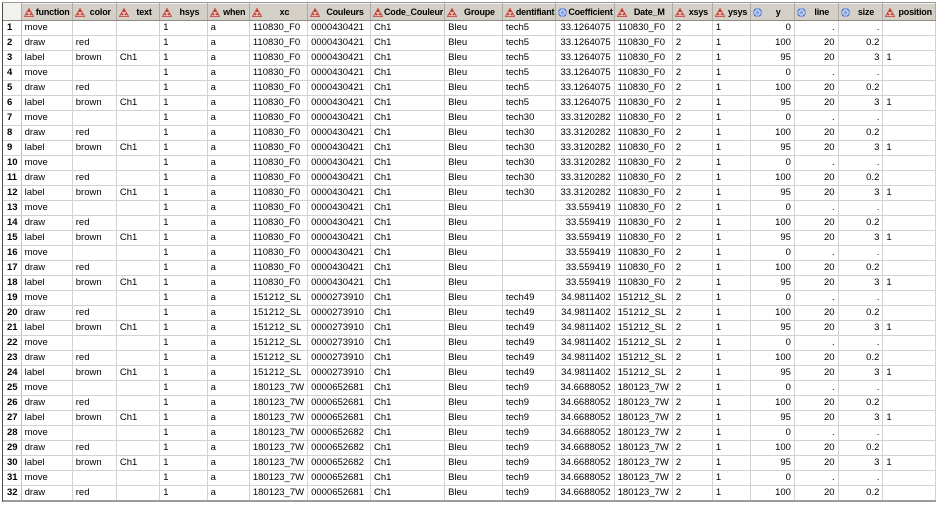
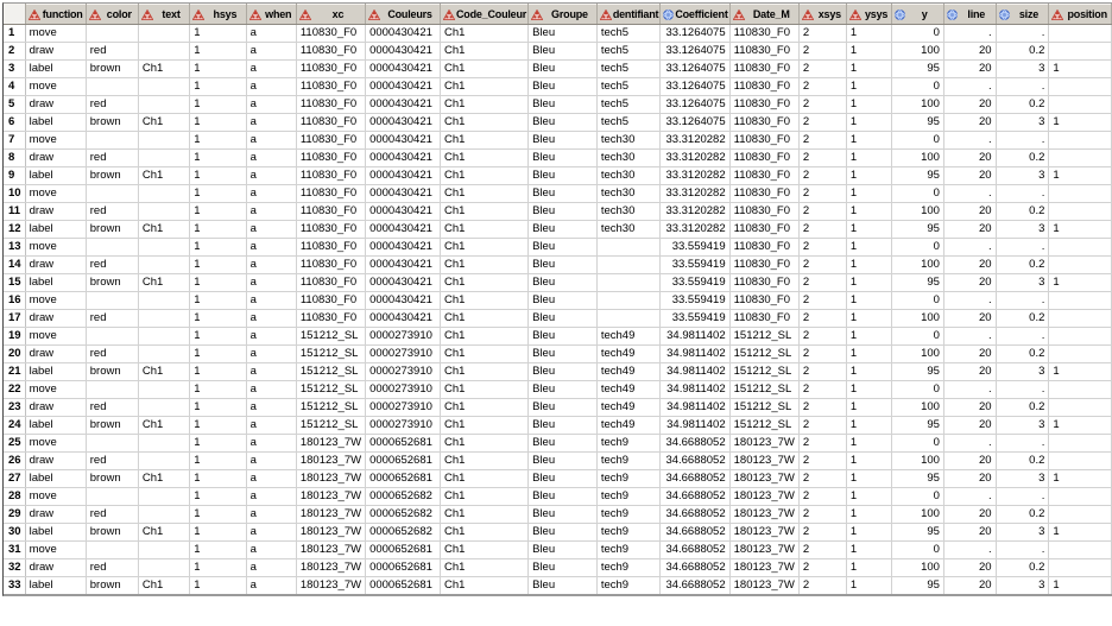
  	function	color	text	hsys	when	xc	Couleurs	Code_Couleur	Groupe	dentifiant	Coefficient	Date_M	xsys	ysys	y	line	size	position
  1	move			1	a	110830_F0	0000430421	Ch1	Bleu	tech5	33.1264075	110830_F0	2	1	0	.	.
  2	draw	red		1	a	110830_F0	0000430421	Ch1	Bleu	tech5	33.1264075	110830_F0	2	1	100	20	0.2
  3	label	brown	Ch1	1	a	110830_F0	0000430421	Ch1	Bleu	tech5	33.1264075	110830_F0	2	1	95	20	3	1
  4	move			1	a	110830_F0	0000430421	Ch1	Bleu	tech5	33.1264075	110830_F0	2	1	0	.	.
  5	draw	red		1	a	110830_F0	0000430421	Ch1	Bleu	tech5	33.1264075	110830_F0	2	1	100	20	0.2
  6	label	brown	Ch1	1	a	110830_F0	0000430421	Ch1	Bleu	tech5	33.1264075	110830_F0	2	1	95	20	3	1
  7	move			1	a	110830_F0	0000430421	Ch1	Bleu	tech30	33.3120282	110830_F0	2	1	0	.	.
  8	draw	red		1	a	110830_F0	0000430421	Ch1	Bleu	tech30	33.3120282	110830_F0	2	1	100	20	0.2
  9	label	brown	Ch1	1	a	110830_F0	0000430421	Ch1	Bleu	tech30	33.3120282	110830_F0	2	1	95	20	3	1
  10	move			1	a	110830_F0	0000430421	Ch1	Bleu	tech30	33.3120282	110830_F0	2	1	0	.	.
  11	draw	red		1	a	110830_F0	0000430421	Ch1	Bleu	tech30	33.3120282	110830_F0	2	1	100	20	0.2
  12	label	brown	Ch1	1	a	110830_F0	0000430421	Ch1	Bleu	tech30	33.3120282	110830_F0	2	1	95	20	3	1
  13	move			1	a	110830_F0	0000430421	Ch1	Bleu		33.559419	110830_F0	2	1	0	.	.
  14	draw	red		1	a	110830_F0	0000430421	Ch1	Bleu		33.559419	110830_F0	2	1	100	20	0.2
  15	label	brown	Ch1	1	a	110830_F0	0000430421	Ch1	Bleu		33.559419	110830_F0	2	1	95	20	3	1
  16	move			1	a	110830_F0	0000430421	Ch1	Bleu		33.559419	110830_F0	2	1	0	.	.
  17	draw	red		1	a	110830_F0	0000430421	Ch1	Bleu		33.559419	110830_F0	2	1	100	20	0.2
- 18	label	brown	Ch1	1	a	110830_F0	0000430421	Ch1	Bleu		33.559419	110830_F0	2	1	95	20	3	1
  19	move			1	a	151212_SL	0000273910	Ch1	Bleu	tech49	34.9811402	151212_SL	2	1	0	.	.
  20	draw	red		1	a	151212_SL	0000273910	Ch1	Bleu	tech49	34.9811402	151212_SL	2	1	100	20	0.2
  21	label	brown	Ch1	1	a	151212_SL	0000273910	Ch1	Bleu	tech49	34.9811402	151212_SL	2	1	95	20	3	1
  22	move			1	a	151212_SL	0000273910	Ch1	Bleu	tech49	34.9811402	151212_SL	2	1	0	.	.
  23	draw	red		1	a	151212_SL	0000273910	Ch1	Bleu	tech49	34.9811402	151212_SL	2	1	100	20	0.2
  24	label	brown	Ch1	1	a	151212_SL	0000273910	Ch1	Bleu	tech49	34.9811402	151212_SL	2	1	95	20	3	1
  25	move			1	a	180123_7W	0000652681	Ch1	Bleu	tech9	34.6688052	180123_7W	2	1	0	.	.
  26	draw	red		1	a	180123_7W	0000652681	Ch1	Bleu	tech9	34.6688052	180123_7W	2	1	100	20	0.2
  27	label	brown	Ch1	1	a	180123_7W	0000652681	Ch1	Bleu	tech9	34.6688052	180123_7W	2	1	95	20	3	1
  28	move			1	a	180123_7W	0000652682	Ch1	Bleu	tech9	34.6688052	180123_7W	2	1	0	.	.
  29	draw	red		1	a	180123_7W	0000652682	Ch1	Bleu	tech9	34.6688052	180123_7W	2	1	100	20	0.2
  30	label	brown	Ch1	1	a	180123_7W	0000652682	Ch1	Bleu	tech9	34.6688052	180123_7W	2	1	95	20	3	1
  31	move			1	a	180123_7W	0000652681	Ch1	Bleu	tech9	34.6688052	180123_7W	2	1	0	.	.
  32	draw	red		1	a	180123_7W	0000652681	Ch1	Bleu	tech9	34.6688052	180123_7W	2	1	100	20	0.2
+ 33	label	brown	Ch1	1	a	180123_7W	0000652681	Ch1	Bleu	tech9	34.6688052	180123_7W	2	1	95	20	3	1
